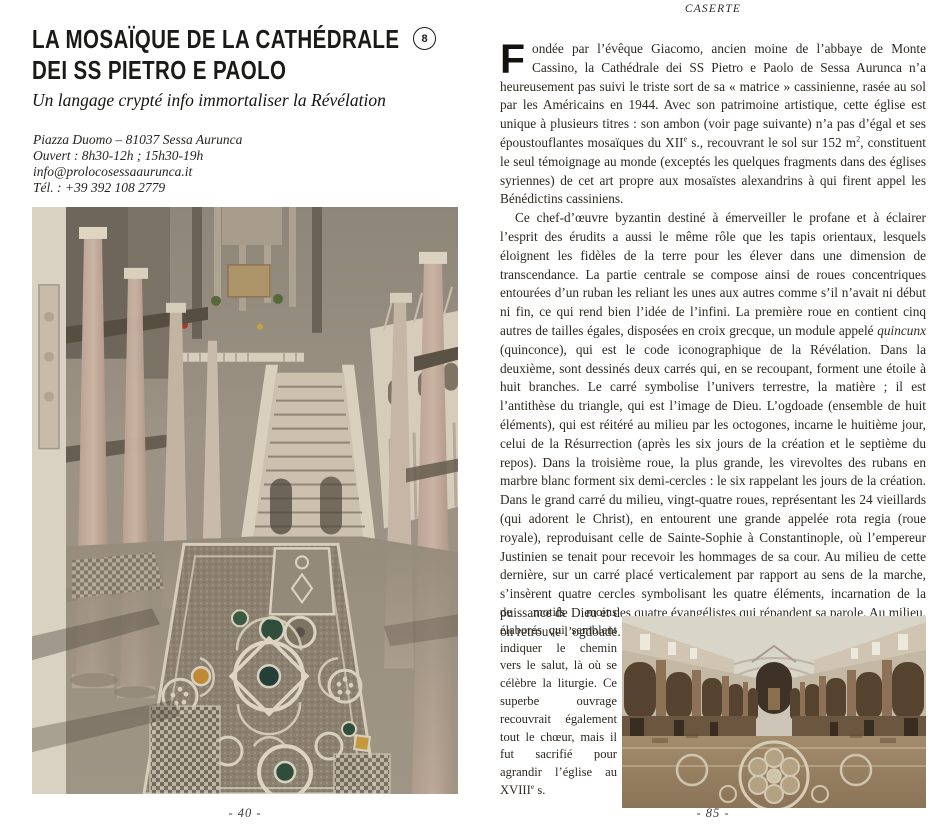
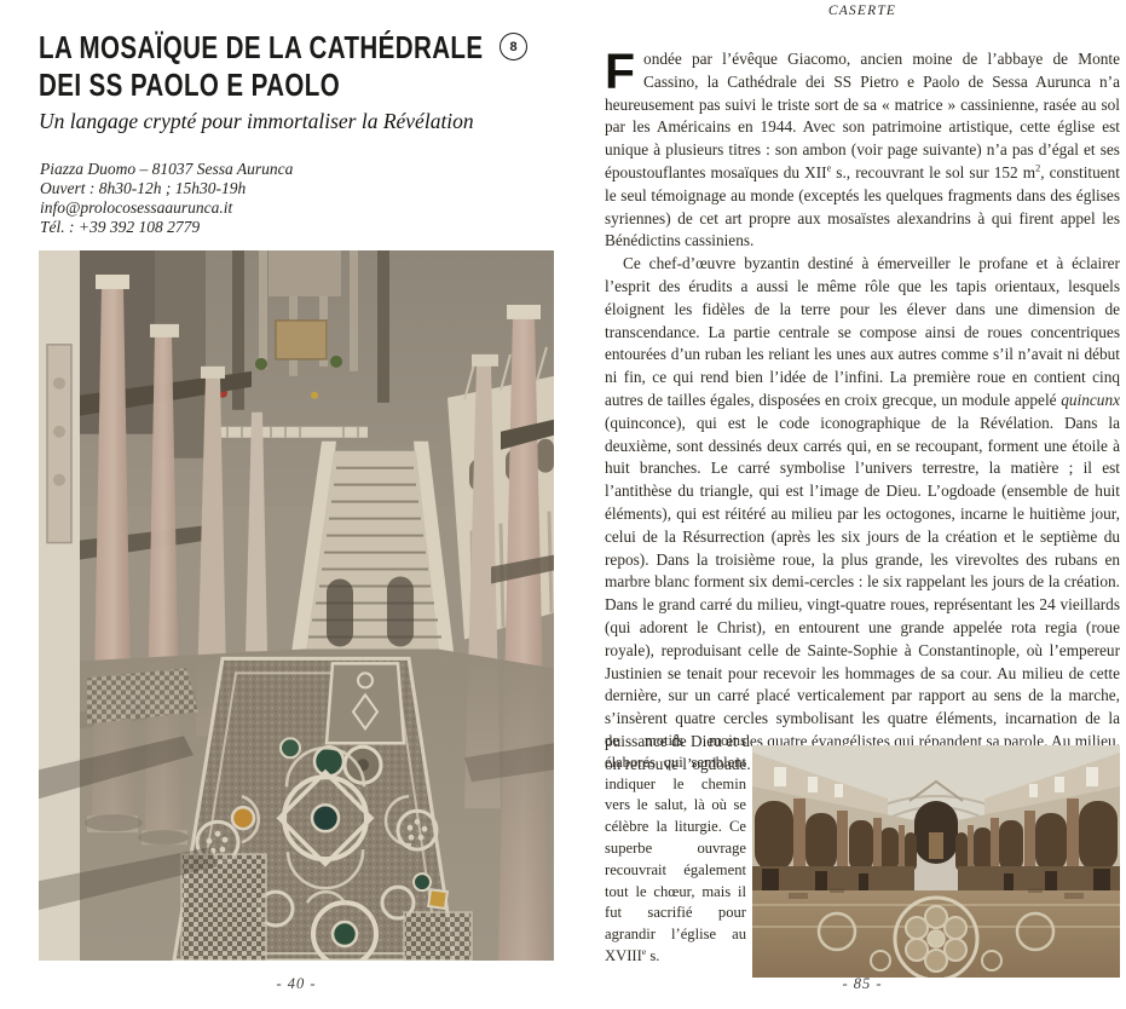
  LA MOSAÏQUE DE LA CATHÉDRALE
- DEI SS PIETRO E PAOLO
+ DEI SS PAOLO E PAOLO
  8
- Un langage crypté info immortaliser la Révélation
+ Un langage crypté pour immortaliser la Révélation
  Piazza Duomo – 81037 Sessa Aurunca
  Ouvert : 8h30-12h ; 15h30-19h
  info@prolocosessaaurunca.it
  Tél. : +39 392 108 2779
  - 40 -
  CASERTE
  F
  ondée par l’évêque Giacomo, ancien moine de l’abbaye de Monte Cassino, la Cathédrale dei SS Pietro e Paolo de Sessa Aurunca n’a heureusement pas suivi le triste sort de sa « matrice » cassinienne, rasée au sol par les Américains en 1944. Avec son patrimoine artistique, cette église est unique à plusieurs titres : son ambon (voir page suivante) n’a pas d’égal et ses époustouflantes mosaïques du XIIe s., recouvrant le sol sur 152 m2, constituent le seul témoignage au monde (exceptés les quelques fragments dans des églises syriennes) de cet art propre aux mosaïstes alexandrins à qui firent appel les Bénédictins cassiniens.
  Ce chef-d’œuvre byzantin destiné à émerveiller le profane et à éclairer l’esprit des érudits a aussi le même rôle que les tapis orientaux, lesquels éloignent les fidèles de la terre pour les élever dans une dimension de transcendance. La partie centrale se compose ainsi de roues concentriques entourées d’un ruban les reliant les unes aux autres comme s’il n’avait ni début ni fin, ce qui rend bien l’idée de l’infini. La première roue en contient cinq autres de tailles égales, disposées en croix grecque, un module appelé quincunx (quinconce), qui est le code iconographique de la Révélation. Dans la deuxième, sont dessinés deux carrés qui, en se recoupant, forment une étoile à huit branches. Le carré symbolise l’univers terrestre, la matière ; il est l’antithèse du triangle, qui est l’image de Dieu. L’ogdoade (ensemble de huit éléments), qui est réitéré au milieu par les octogones, incarne le huitième jour, celui de la Résurrection (après les six jours de la création et le septième du repos). Dans la troisième roue, la plus grande, les virevoltes des rubans en marbre blanc forment six demi-cercles : le six rappelant les jours de la création. Dans le grand carré du milieu, vingt-quatre roues, représentant les 24 vieillards (qui adorent le Christ), en entourent une grande appelée rota regia (roue royale), reproduisant celle de Sainte-Sophie à Constantinople, où l’empereur Justinien se tenait pour recevoir les hommages de sa cour. Au milieu de cette dernière, sur un carré placé verticalement par rapport au sens de la marche, s’insèrent quatre cercles symbolisant les quatre éléments, incarnation de la puissance de Dieu et des quatre évangélistes qui répandent sa parole. Au milieu, on retrouve l’ogdoade.
  de motifs moins élaborés qui semblent indiquer le chemin vers le salut, là où se célèbre la liturgie. Ce superbe ouvrage recouvrait également tout le chœur, mais il fut sacrifié pour agrandir l’église au XVIIIe s.
  - 85 -
